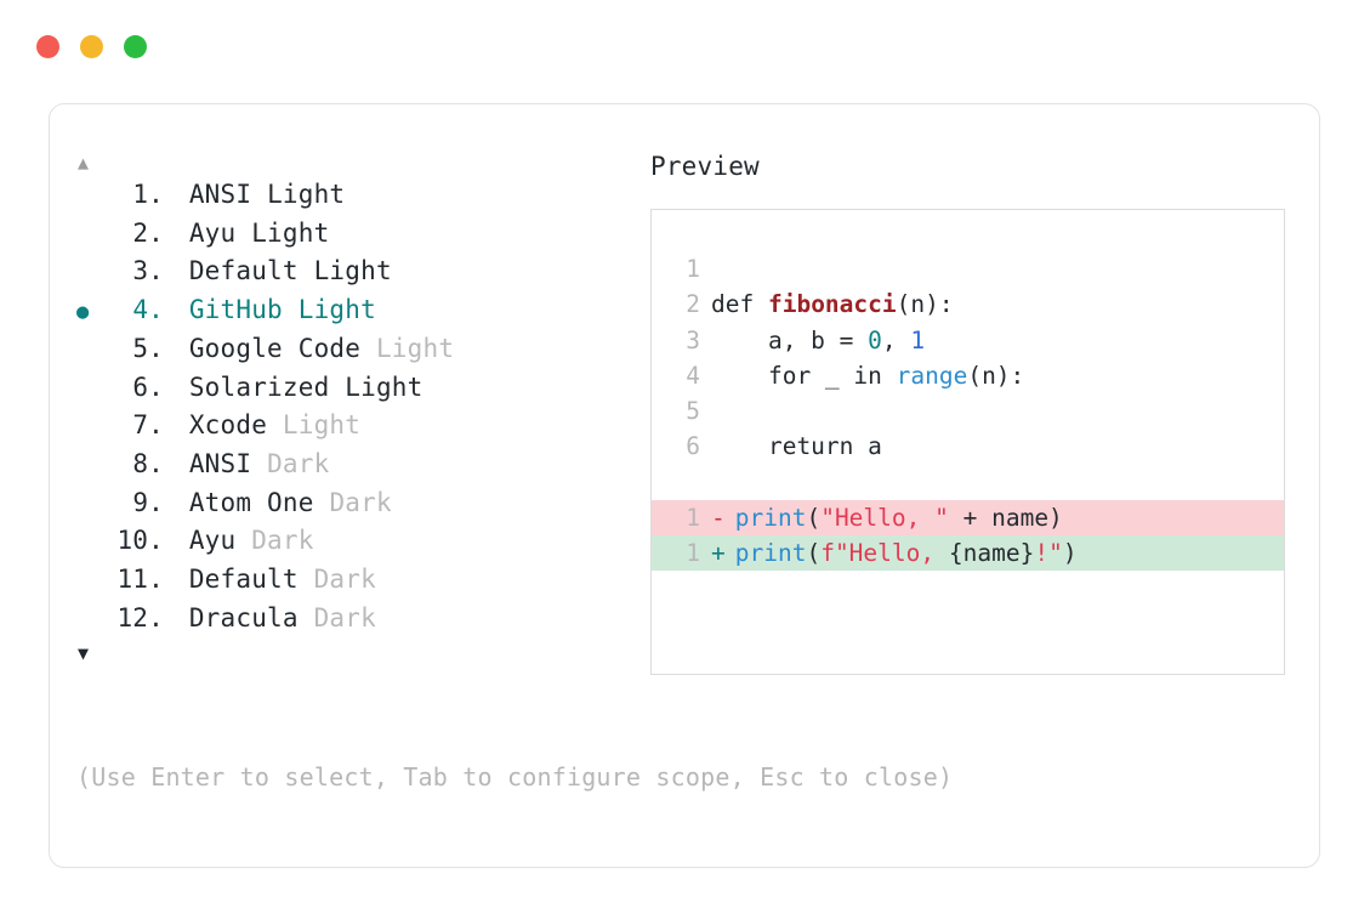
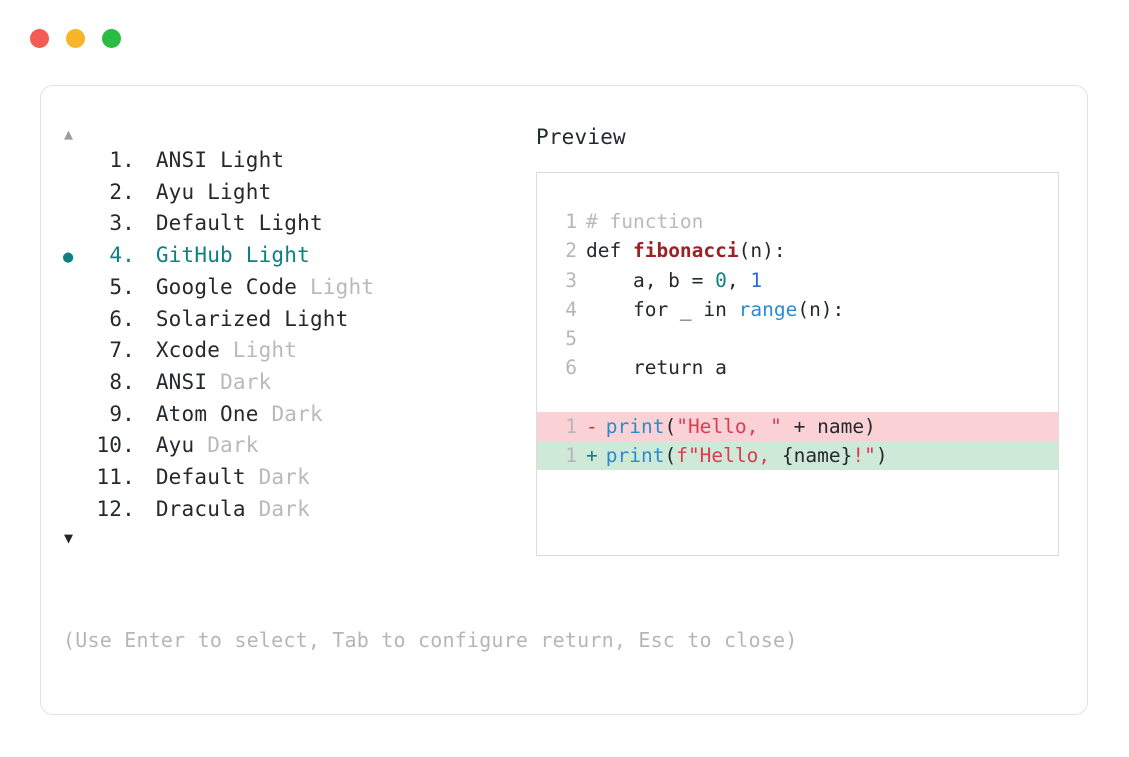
  ▲
  1.
  ANSI
  Light
  2.
  Ayu
  Light
  3.
  Default
  Light
  ●
  4.
  GitHub
  Light
  5.
  Google Code
  Light
  6.
  Solarized
  Light
  7.
  Xcode
  Light
  8.
  ANSI
  Dark
  9.
  Atom One
  Dark
  10.
  Ayu
  Dark
  11.
  Default
  Dark
  12.
  Dracula
  Dark
  ▼
  Preview
  1
+ # function
  2
  def fibonacci(n):
  3
  a, b = 0, 1
  4
  for _ in range(n):
  5
  6
  return a
  1
  -
  print("Hello, " + name)
  1
  +
  print(f"Hello, {name}!")
- (Use Enter to select, Tab to configure scope, Esc to close)
+ (Use Enter to select, Tab to configure return, Esc to close)
